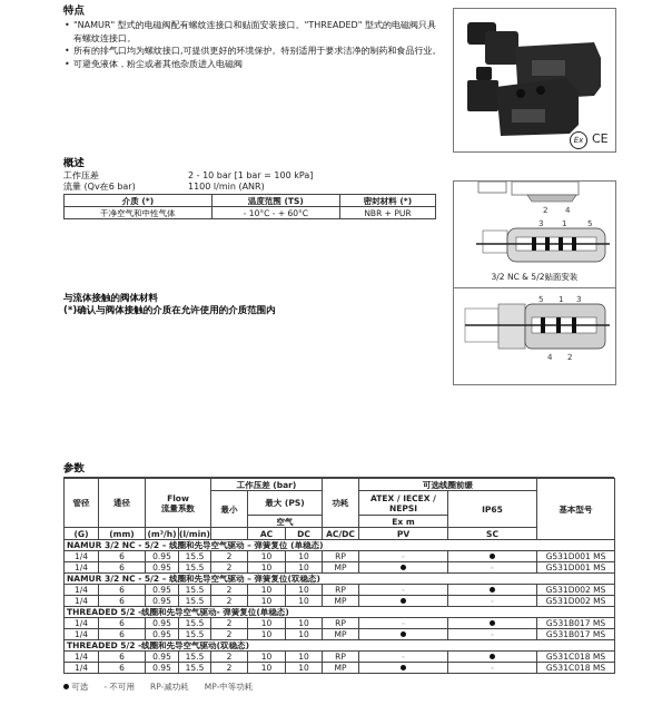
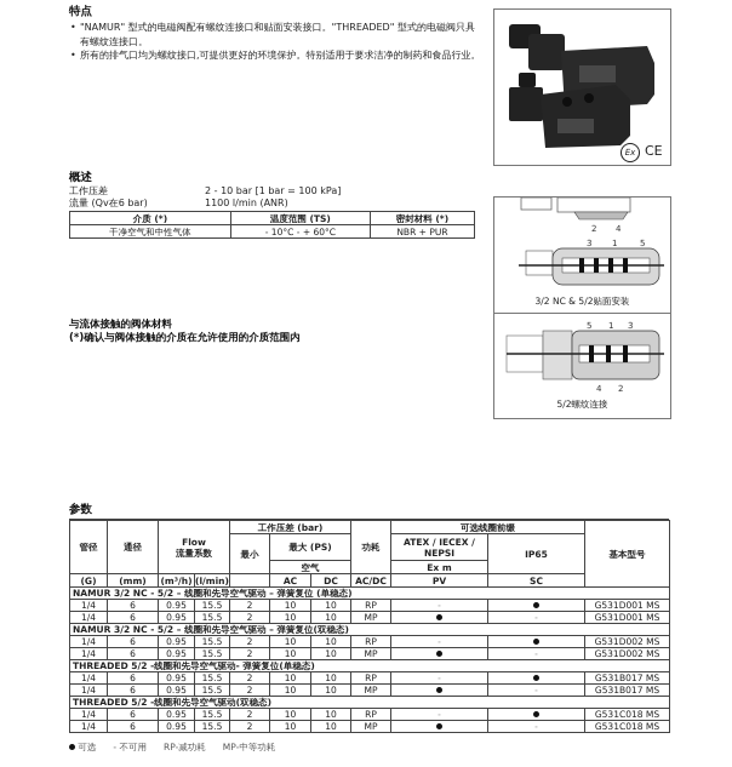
  特点
  "NAMUR" 型式的电磁阀配有螺纹连接口和贴面安装接口。"THREADED" 型式的电磁阀只具有螺纹连接口。
  所有的排气口均为螺纹接口,可提供更好的环境保护。特别适用于要求洁净的制药和食品行业。
- 可避免液体，粉尘或者其他杂质进入电磁阀
  Ex
  CE
  概述
  工作压差
  2 - 10 bar [1 bar = 100 kPa]
  流量 (Qv在6 bar)
  1100 l/min (ANR)
  介质 (*)	温度范围 (TS)	密封材料 (*)
  干净空气和中性气体	- 10°C - + 60°C	NBR + PUR
  2
  4
  3
  1
  5
  3/2 NC & 5/2贴面安装
  5
  1
  3
  4
  2
+ 5/2螺纹连接
  与流体接触的阀体材料
  (*)确认与阀体接触的介质在允许使用的介质范围内
  参数
  管径	通径	Flow 流量系数	工作压差 (bar)	功耗	可选线圈前缀	基本型号
  最小	最大 (PS)	ATEX / IECEX / NEPSI	IP65
  空气	Ex m
  (G)	(mm)	(m³/h)	(l/min)		AC	DC	AC/DC	PV	SC
  NAMUR 3/2 NC - 5/2 – 线圈和先导空气驱动 – 弹簧复位 (单稳态)
  1/4	6	0.95	15.5	2	10	10	RP	-		G531D001 MS
  1/4	6	0.95	15.5	2	10	10	MP		-	G531D001 MS
  NAMUR 3/2 NC - 5/2 – 线圈和先导空气驱动 – 弹簧复位(双稳态)
  1/4	6	0.95	15.5	2	10	10	RP	-		G531D002 MS
  1/4	6	0.95	15.5	2	10	10	MP		-	G531D002 MS
  THREADED 5/2 -线圈和先导空气驱动- 弹簧复位(单稳态)
  1/4	6	0.95	15.5	2	10	10	RP	-		G531B017 MS
  1/4	6	0.95	15.5	2	10	10	MP		-	G531B017 MS
  THREADED 5/2 -线圈和先导空气驱动(双稳态)
  1/4	6	0.95	15.5	2	10	10	RP	-		G531C018 MS
  1/4	6	0.95	15.5	2	10	10	MP		-	G531C018 MS
  可选
  - 不可用
  RP-减功耗
  MP-中等功耗
